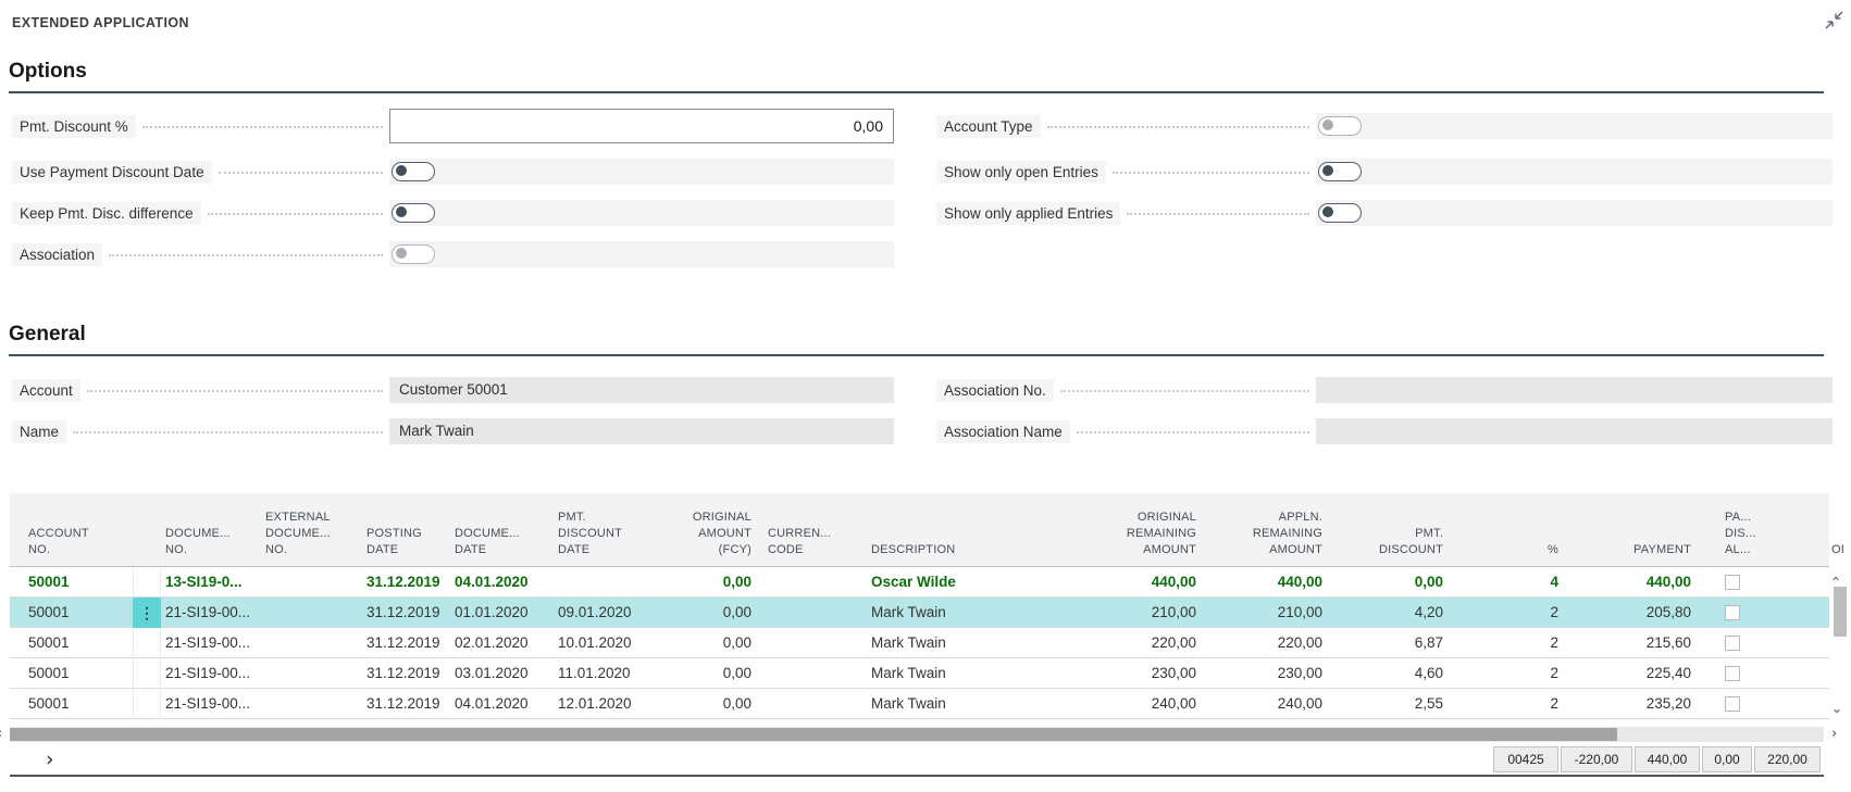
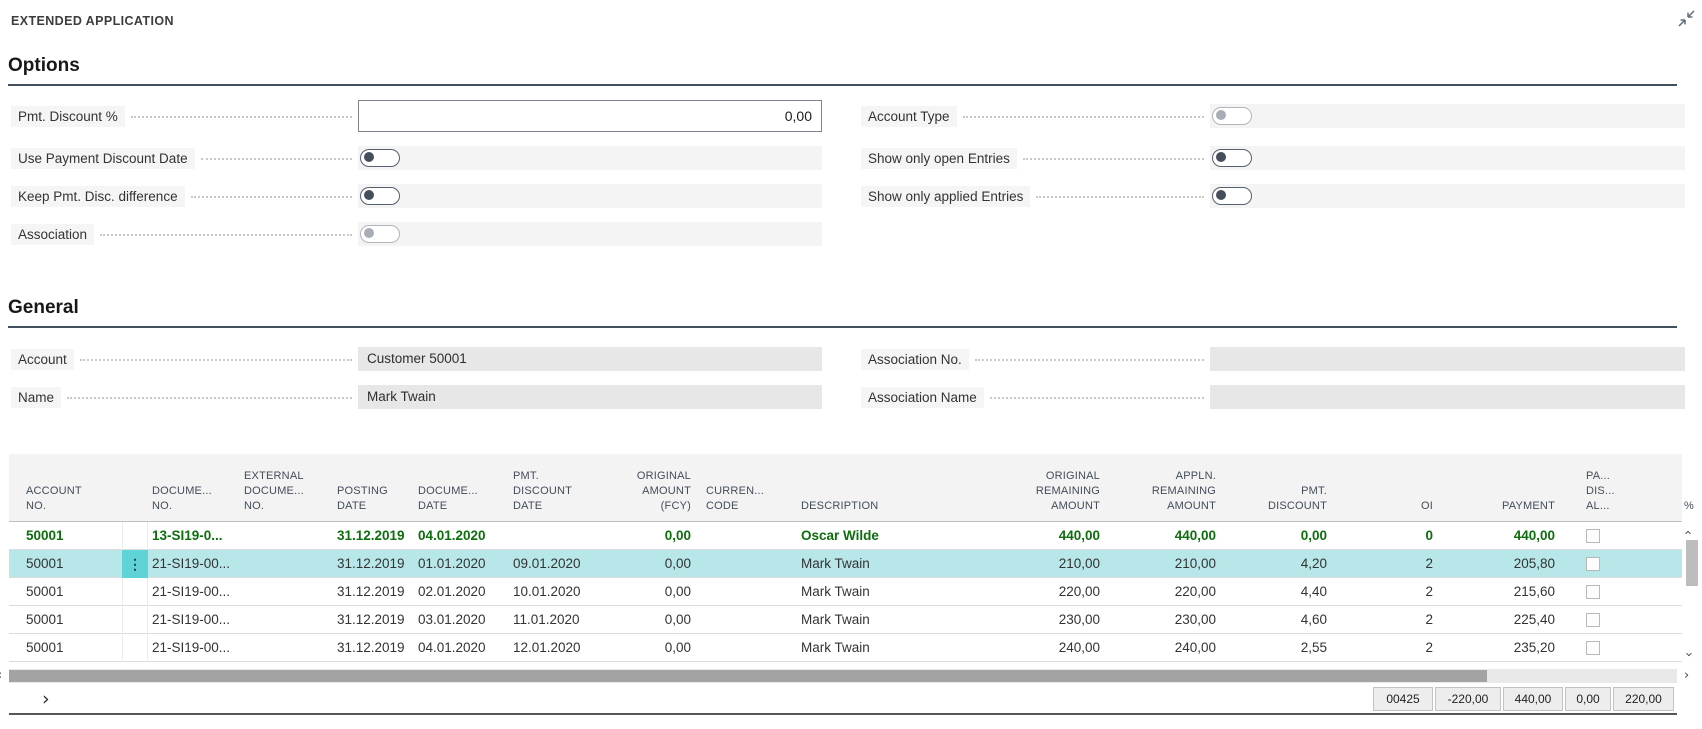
  EXTENDED APPLICATION
  Options
  Pmt. Discount %
  0,00
  Use Payment Discount Date
  Keep Pmt. Disc. difference
  Association
  Account Type
  Show only open Entries
  Show only applied Entries
  General
  Account
  Customer 50001
  Name
  Mark Twain
  Association No.
  Association Name
  ACCOUNT
  NO.
  DOCUME...
  NO.
  EXTERNAL
  DOCUME...
  NO.
  POSTING
  DATE
  DOCUME...
  DATE
  PMT.
  DISCOUNT
  DATE
  ORIGINAL
  AMOUNT
  (FCY)
  CURREN...
  CODE
  DESCRIPTION
  ORIGINAL
  REMAINING
  AMOUNT
  APPLN.
  REMAINING
  AMOUNT
  PMT.
  DISCOUNT
- %
+ OI
  PAYMENT
  PA...
  DIS...
  AL...
- OI
+ %
  50001
  13-SI19-0...
  31.12.2019
  04.01.2020
  0,00
  Oscar Wilde
  440,00
  440,00
  0,00
- 4
+ 0
  440,00
  50001
  ⋮
  21-SI19-00...
  31.12.2019
  01.01.2020
  09.01.2020
  0,00
  Mark Twain
  210,00
  210,00
  4,20
  2
  205,80
  50001
  21-SI19-00...
  31.12.2019
  02.01.2020
  10.01.2020
  0,00
  Mark Twain
  220,00
  220,00
- 6,87
+ 4,40
  2
  215,60
  50001
  21-SI19-00...
  31.12.2019
  03.01.2020
  11.01.2020
  0,00
  Mark Twain
  230,00
  230,00
  4,60
  2
  225,40
  50001
  21-SI19-00...
  31.12.2019
  04.01.2020
  12.01.2020
  0,00
  Mark Twain
  240,00
  240,00
  2,55
  2
  235,20
  ›
  ›
  00425
  -220,00
  440,00
  0,00
  220,00
